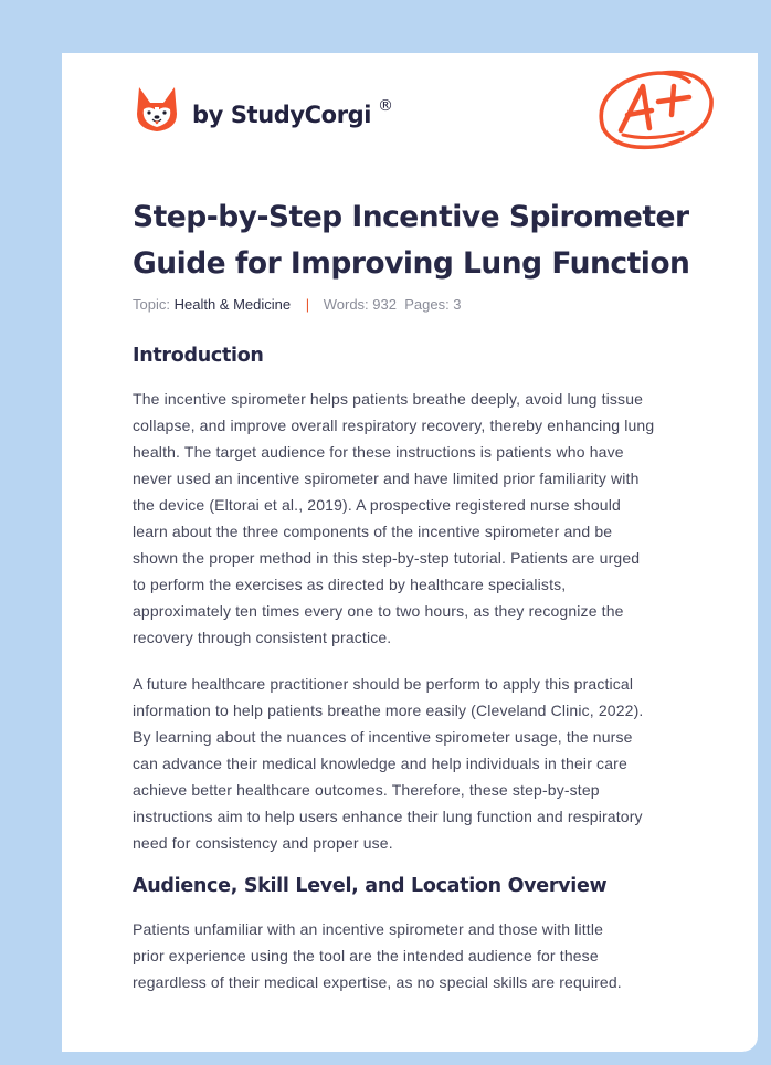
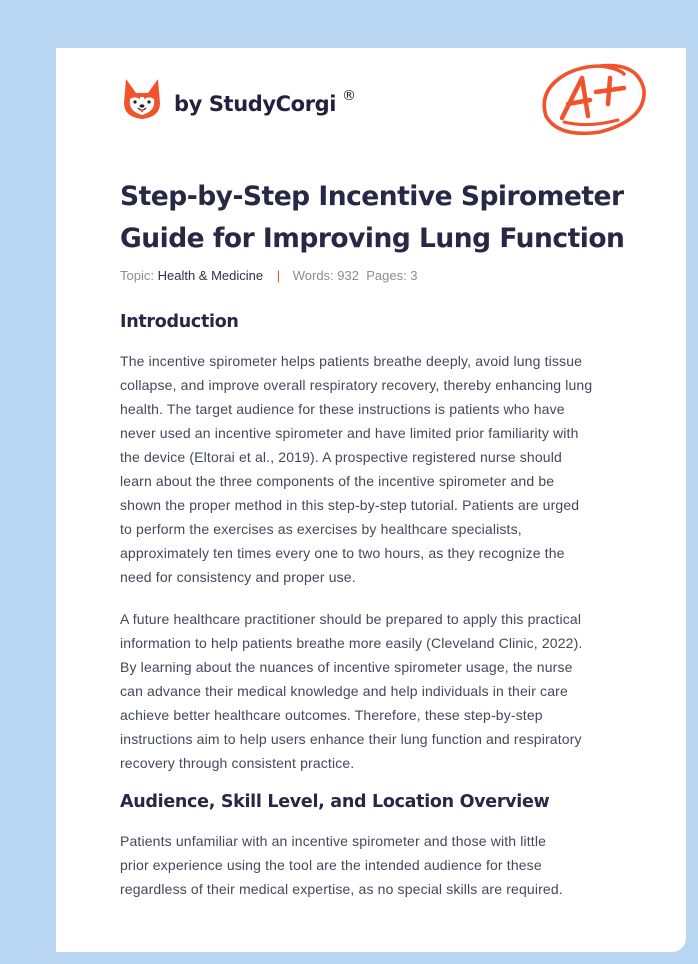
  by StudyCorgi
  ®
  Step-by-Step Incentive Spirometer
  Guide for Improving Lung Function
  Topic: Health & Medicine | Words: 932 Pages: 3
  Introduction
  The incentive spirometer helps patients breathe deeply, avoid lung tissue
  collapse, and improve overall respiratory recovery, thereby enhancing lung
  health. The target audience for these instructions is patients who have
  never used an incentive spirometer and have limited prior familiarity with
  the device (Eltorai et al., 2019). A prospective registered nurse should
  learn about the three components of the incentive spirometer and be
  shown the proper method in this step-by-step tutorial. Patients are urged
- to perform the exercises as directed by healthcare specialists,
+ to perform the exercises as exercises by healthcare specialists,
  approximately ten times every one to two hours, as they recognize the
- recovery through consistent practice.
+ need for consistency and proper use.
- A future healthcare practitioner should be perform to apply this practical
+ A future healthcare practitioner should be prepared to apply this practical
  information to help patients breathe more easily (Cleveland Clinic, 2022).
  By learning about the nuances of incentive spirometer usage, the nurse
  can advance their medical knowledge and help individuals in their care
  achieve better healthcare outcomes. Therefore, these step-by-step
  instructions aim to help users enhance their lung function and respiratory
- need for consistency and proper use.
+ recovery through consistent practice.
  Audience, Skill Level, and Location Overview
  Patients unfamiliar with an incentive spirometer and those with little
  prior experience using the tool are the intended audience for these
  regardless of their medical expertise, as no special skills are required.
